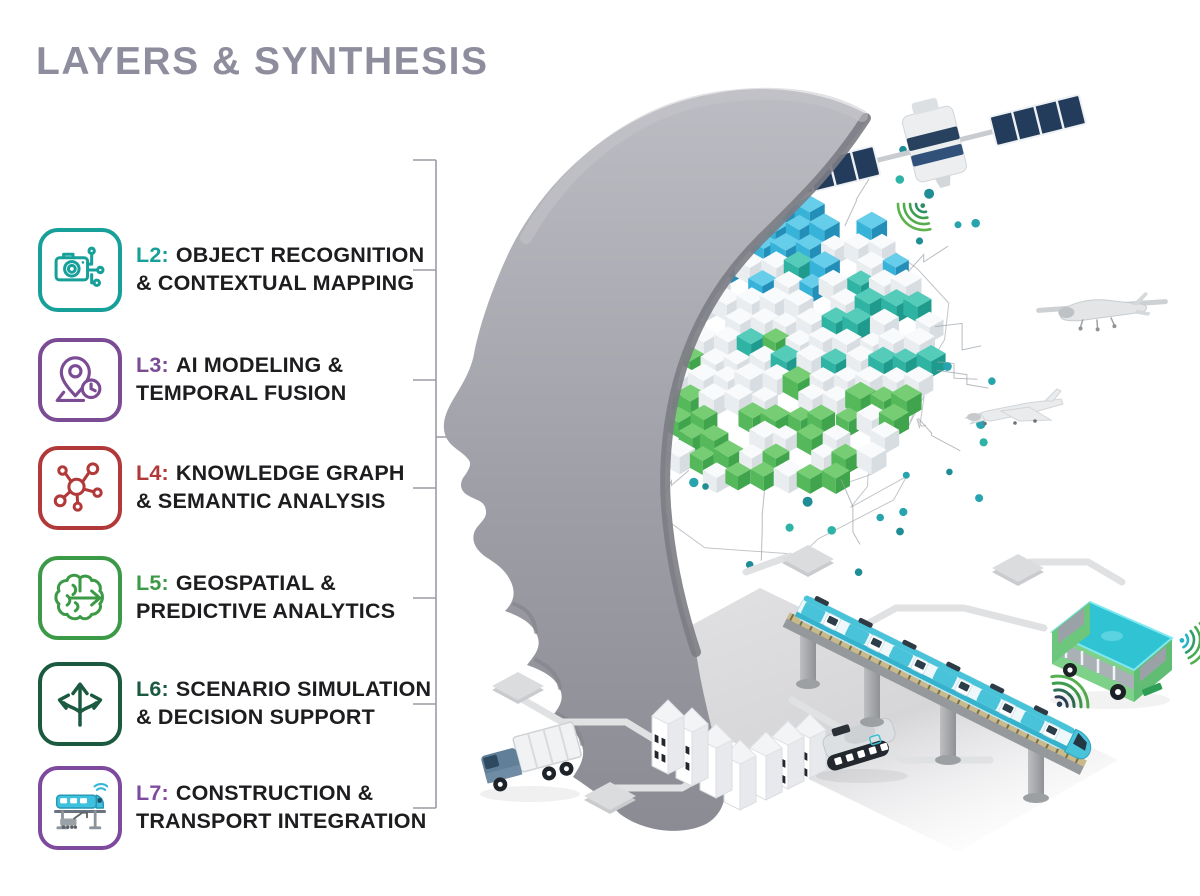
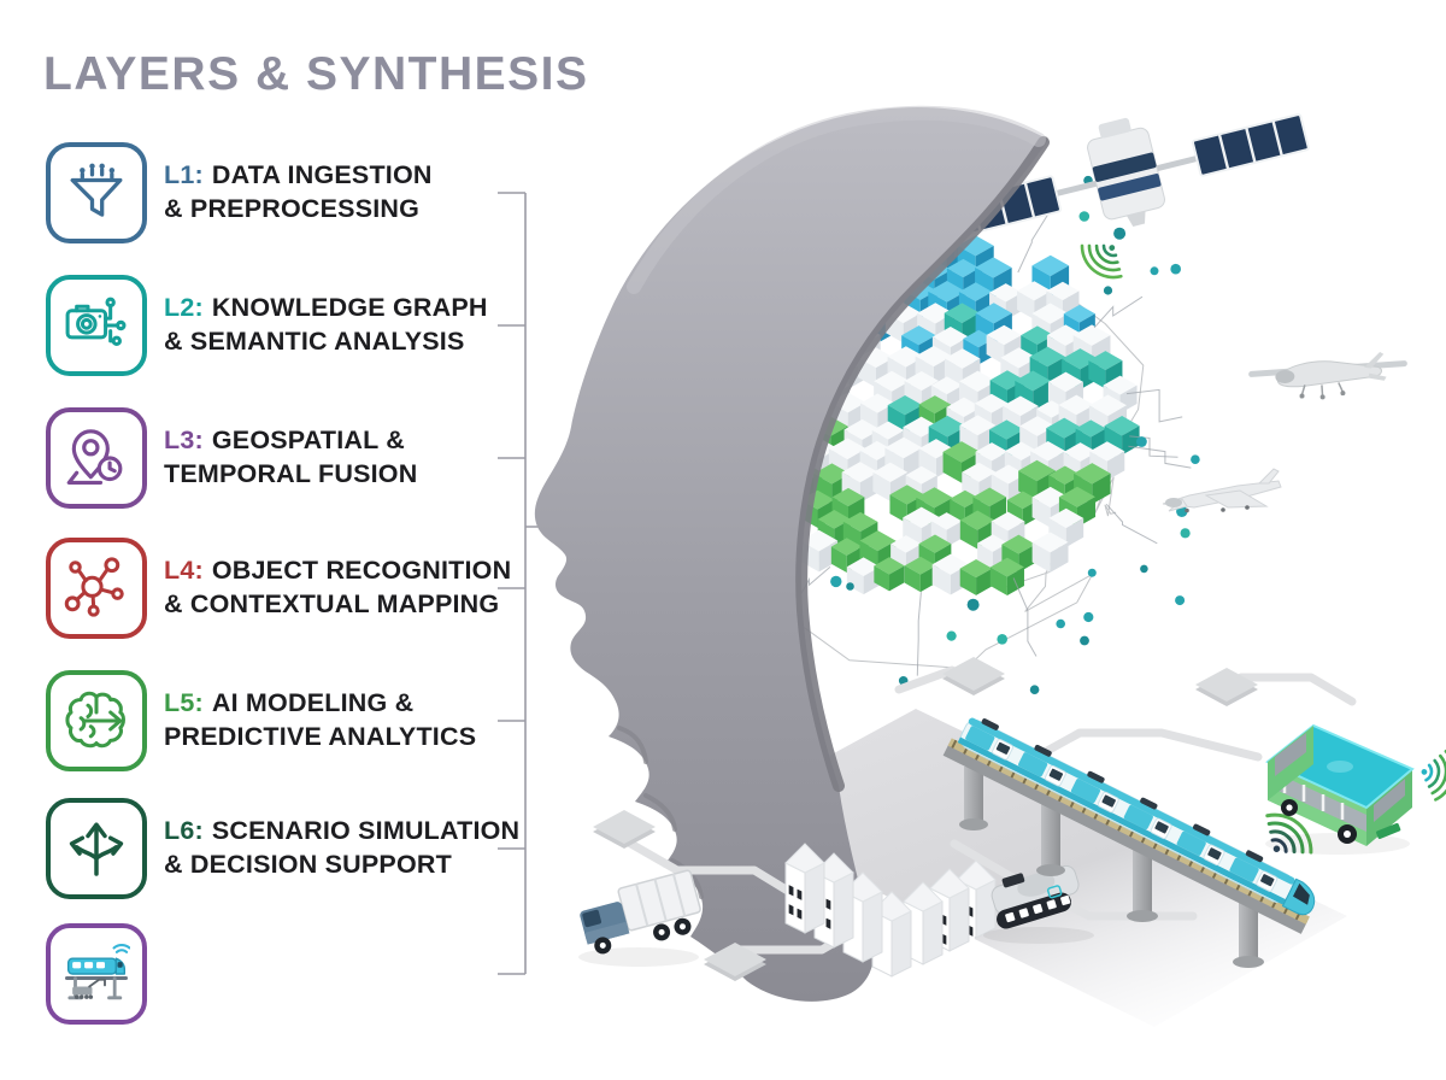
  LAYERS & SYNTHESIS
+ L1: DATA INGESTION
+ & PREPROCESSING
- L2: OBJECT RECOGNITION
+ L2: KNOWLEDGE GRAPH
- & CONTEXTUAL MAPPING
+ & SEMANTIC ANALYSIS
- L3: AI MODELING &
+ L3: GEOSPATIAL &
  TEMPORAL FUSION
- L4: KNOWLEDGE GRAPH
+ L4: OBJECT RECOGNITION
- & SEMANTIC ANALYSIS
+ & CONTEXTUAL MAPPING
- L5: GEOSPATIAL &
+ L5: AI MODELING &
  PREDICTIVE ANALYTICS
  L6: SCENARIO SIMULATION
  & DECISION SUPPORT
- L7: CONSTRUCTION &
- TRANSPORT INTEGRATION
